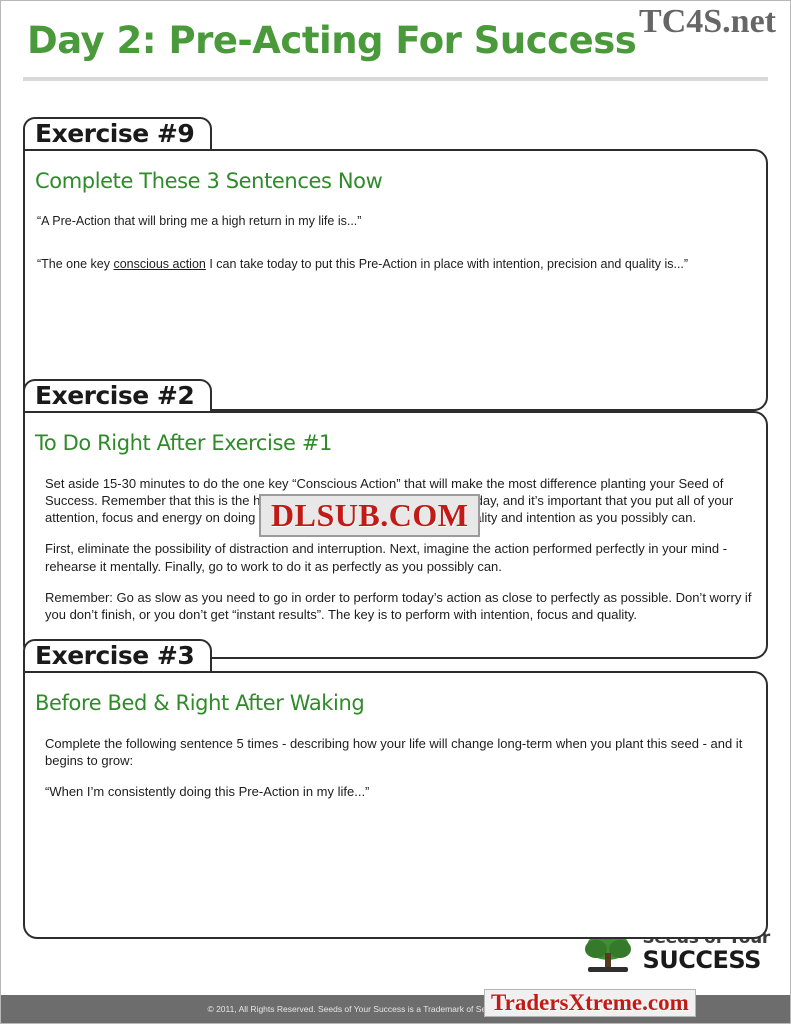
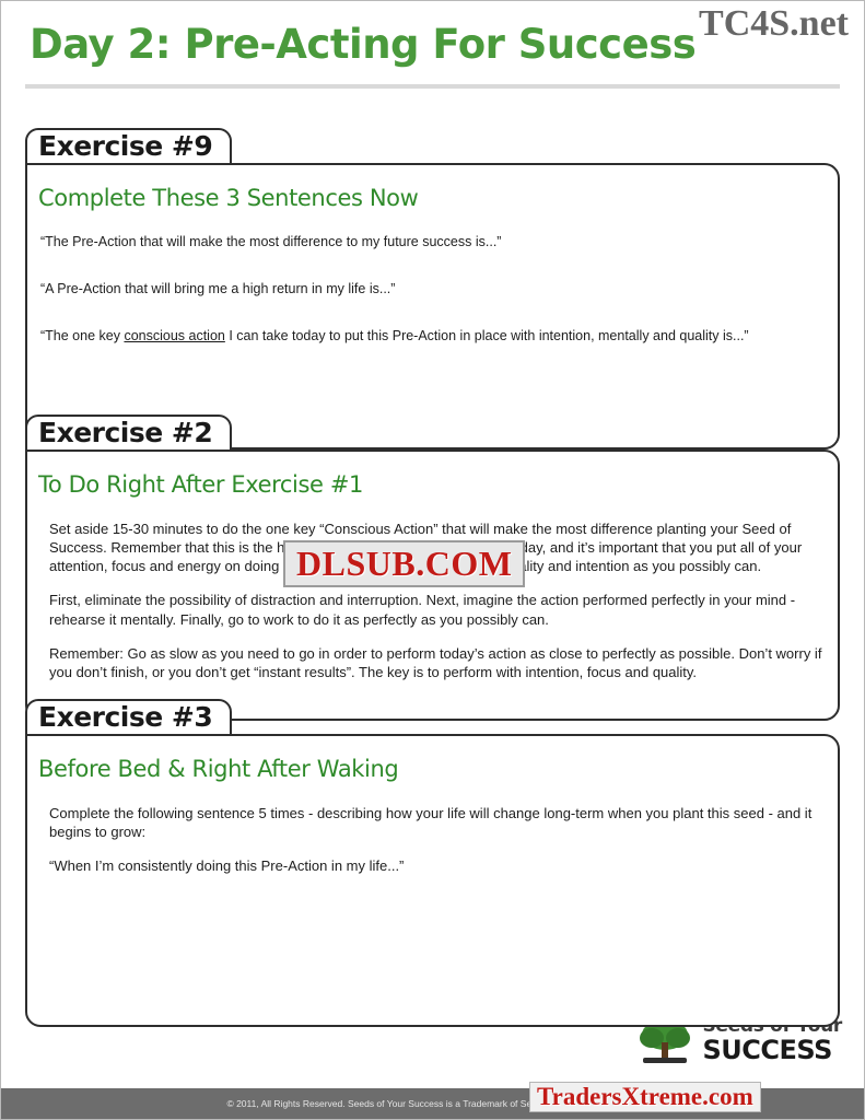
  Day 2: Pre-Acting For Success
  TC4S.net
  Exercise #9
  Complete These 3 Sentences Now
+ “The Pre-Action that will make the most difference to my future success is...”
  “A Pre-Action that will bring me a high return in my life is...”
- “The one key conscious action I can take today to put this Pre-Action in place with intention, precision and quality is...”
+ “The one key conscious action I can take today to put this Pre-Action in place with intention, mentally and quality is...”
  Exercise #2
  To Do Right After Exercise #1
  Set aside 15-30 minutes to do the one key “Conscious Action” that will make the most difference planting your Seed of Success. Remember that this is the hay, and it’s important that you put all of your attention, focus and energy on doinglity and intention as you possibly can.
  First, eliminate the possibility of distraction and interruption. Next, imagine the action performed perfectly in your mind - rehearse it mentally. Finally, go to work to do it as perfectly as you possibly can.
  Remember: Go as slow as you need to go in order to perform today’s action as close to perfectly as possible. Don’t worry if you don’t finish, or you don’t get “instant results”. The key is to perform with intention, focus and quality.
  Exercise #3
  Before Bed & Right After Waking
  Complete the following sentence 5 times - describing how your life will change long-term when you plant this seed - and it begins to grow:
  “When I’m consistently doing this Pre-Action in my life...”
  DLSUB.COM
  SUCCESS
  TradersXtreme.com
  © 2011, All Rights Reserved. Seeds of Your Success is a Trademark of S
